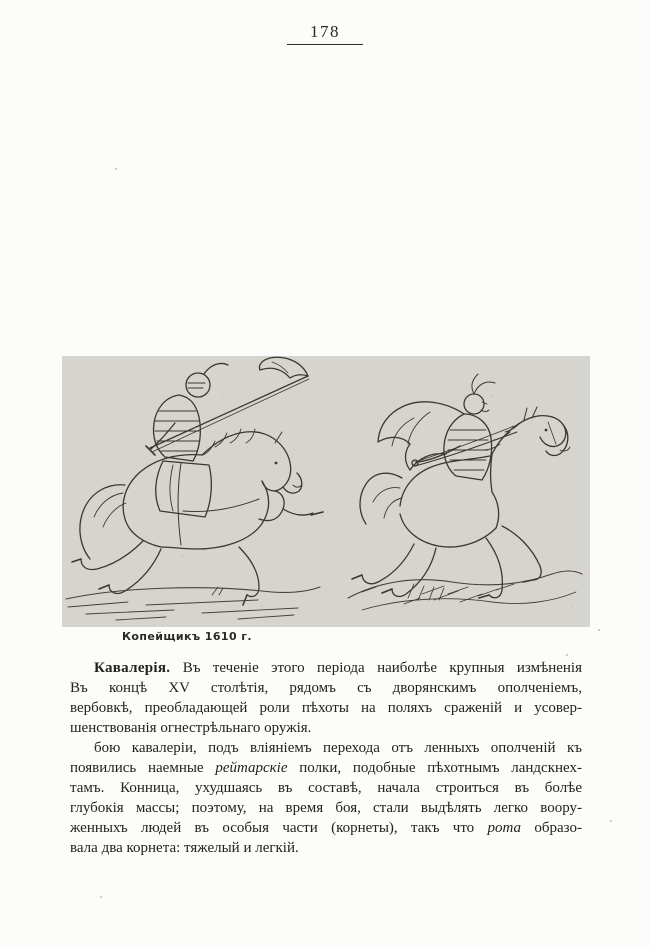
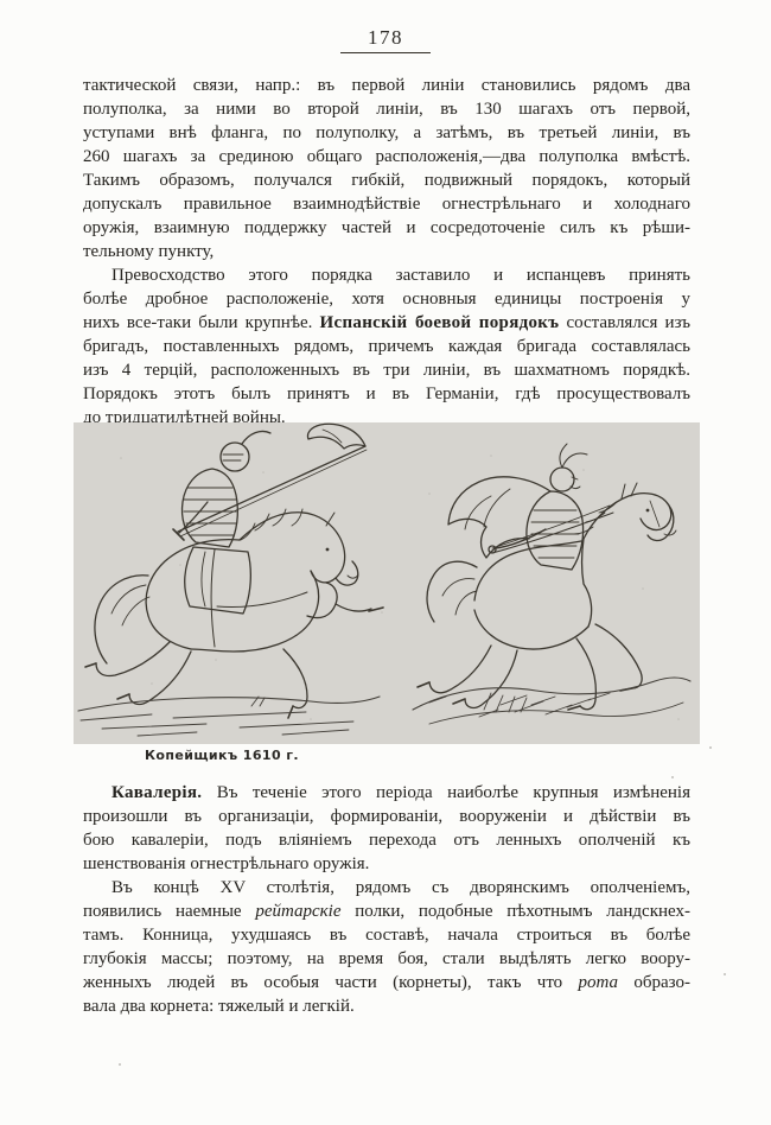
  178
+ тактической связи, напр.: въ первой линіи становились рядомъ два
+ полуполка, за ними во второй линіи, въ 130 шагахъ отъ первой,
+ уступами внѣ фланга, по полуполку, а затѣмъ, въ третьей линіи, въ
+ 260 шагахъ за срединою общаго расположенія,—два полуполка вмѣстѣ.
+ Такимъ образомъ, получался гибкій, подвижный порядокъ, который
+ допускалъ правильное взаимнодѣйствіе огнестрѣльнаго и холоднаго
+ оружія, взаимную поддержку частей и сосредоточеніе силъ къ рѣши-
+ тельному пункту,
+ Превосходство этого порядка заставило и испанцевъ принять
+ болѣе дробное расположеніе, хотя основныя единицы построенія у
+ нихъ все-таки были крупнѣе. Испанскій боевой порядокъ составлялся изъ
+ бригадъ, поставленныхъ рядомъ, причемъ каждая бригада составлялась
+ изъ 4 терцій, расположенныхъ въ три линіи, въ шахматномъ порядкѣ.
+ Порядокъ этотъ былъ принятъ и въ Германіи, гдѣ просуществовалъ
+ до тридцатилѣтней войны.
  Копейщикъ 1610 г.
  Кавалерія. Въ теченіе этого періода наиболѣе крупныя измѣненія
+ произошли въ организаціи, формированіи, вооруженіи и дѣйствіи въ
- Въ концѣ XV столѣтія, рядомъ съ дворянскимъ ополченіемъ,
+ бою кавалеріи, подъ вліяніемъ перехода отъ ленныхъ ополченій къ
- вербовкѣ, преобладающей роли пѣхоты на поляхъ сраженій и усовер-
  шенствованія огнестрѣльнаго оружія.
- бою кавалеріи, подъ вліяніемъ перехода отъ ленныхъ ополченій къ
+ Въ концѣ XV столѣтія, рядомъ съ дворянскимъ ополченіемъ,
  появились наемные рейтарскіе полки, подобные пѣхотнымъ ландскнех-
  тамъ. Конница, ухудшаясь въ составѣ, начала строиться въ болѣе
  глубокія массы; поэтому, на время боя, стали выдѣлять легко воору-
  женныхъ людей въ особыя части (корнеты), такъ что рота образо-
  вала два корнета: тяжелый и легкій.
